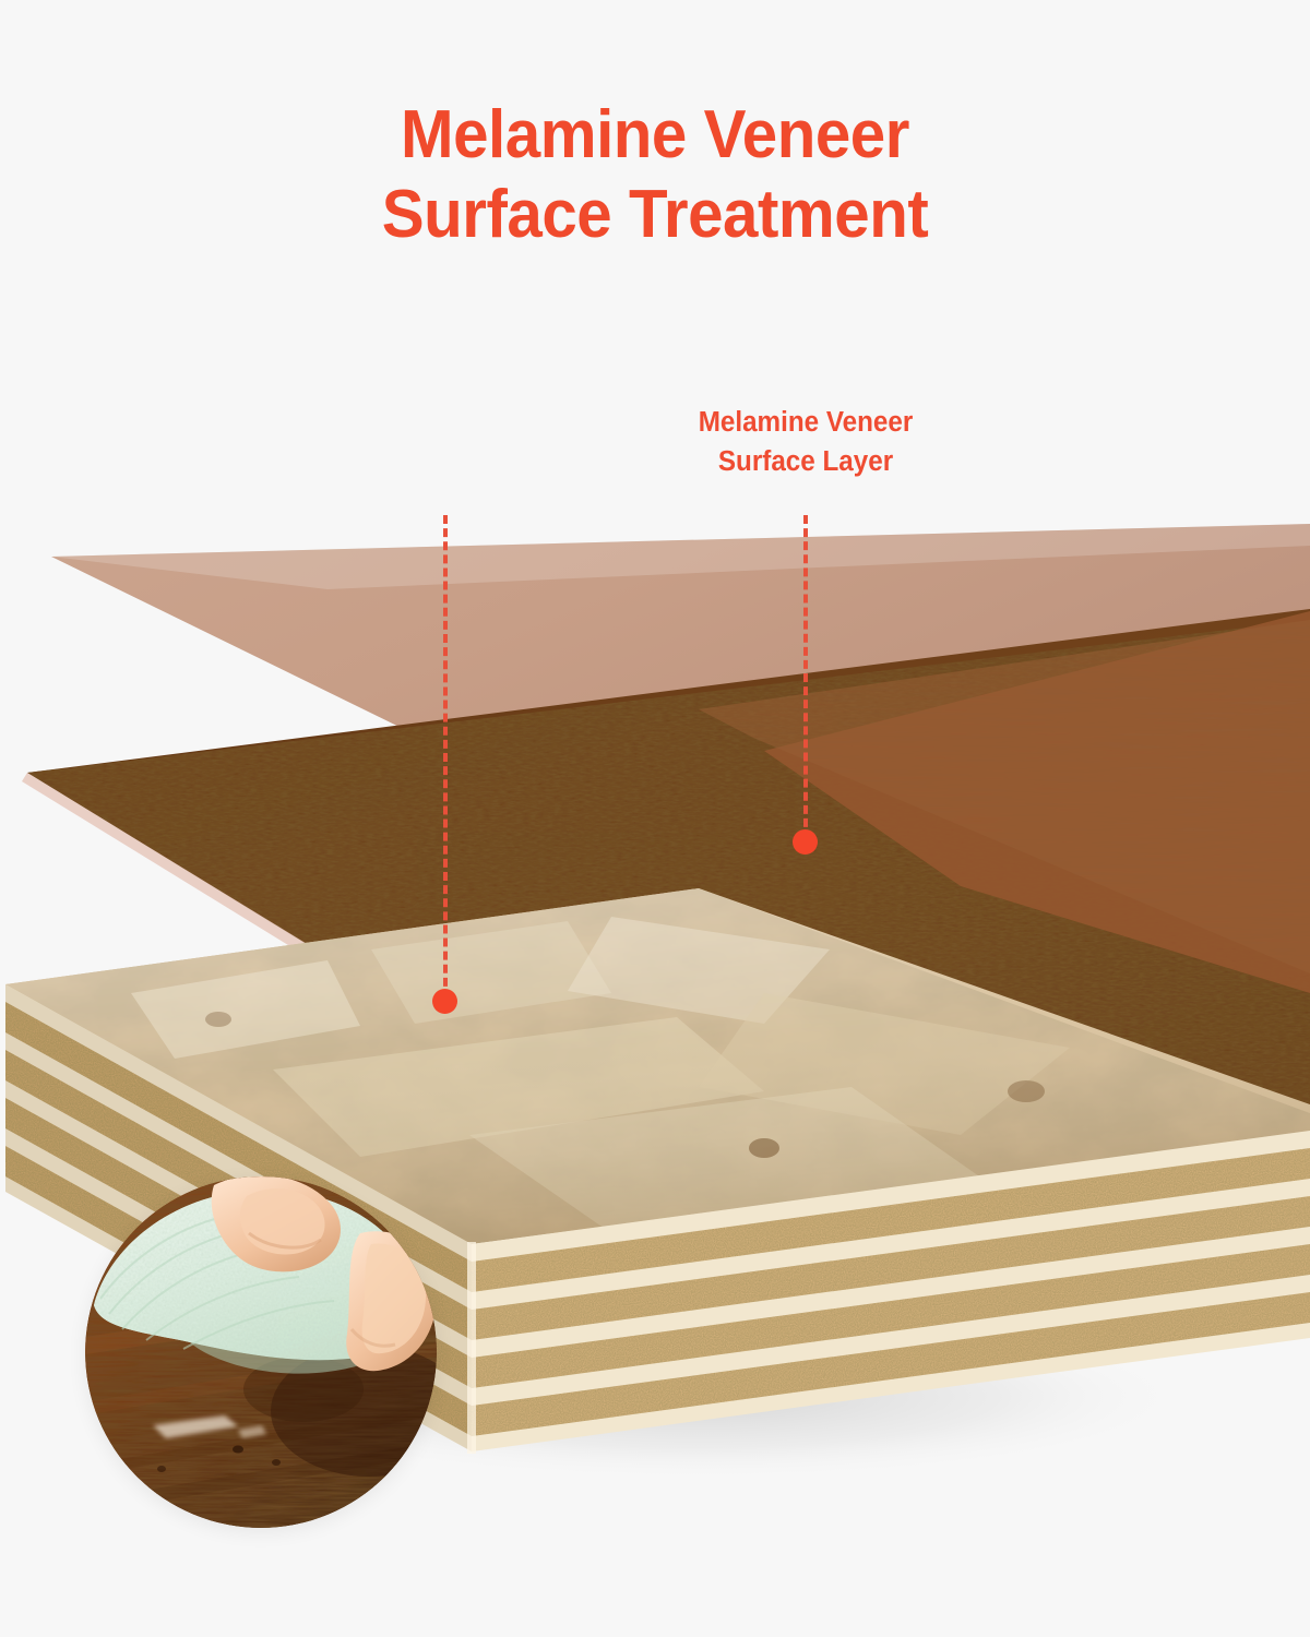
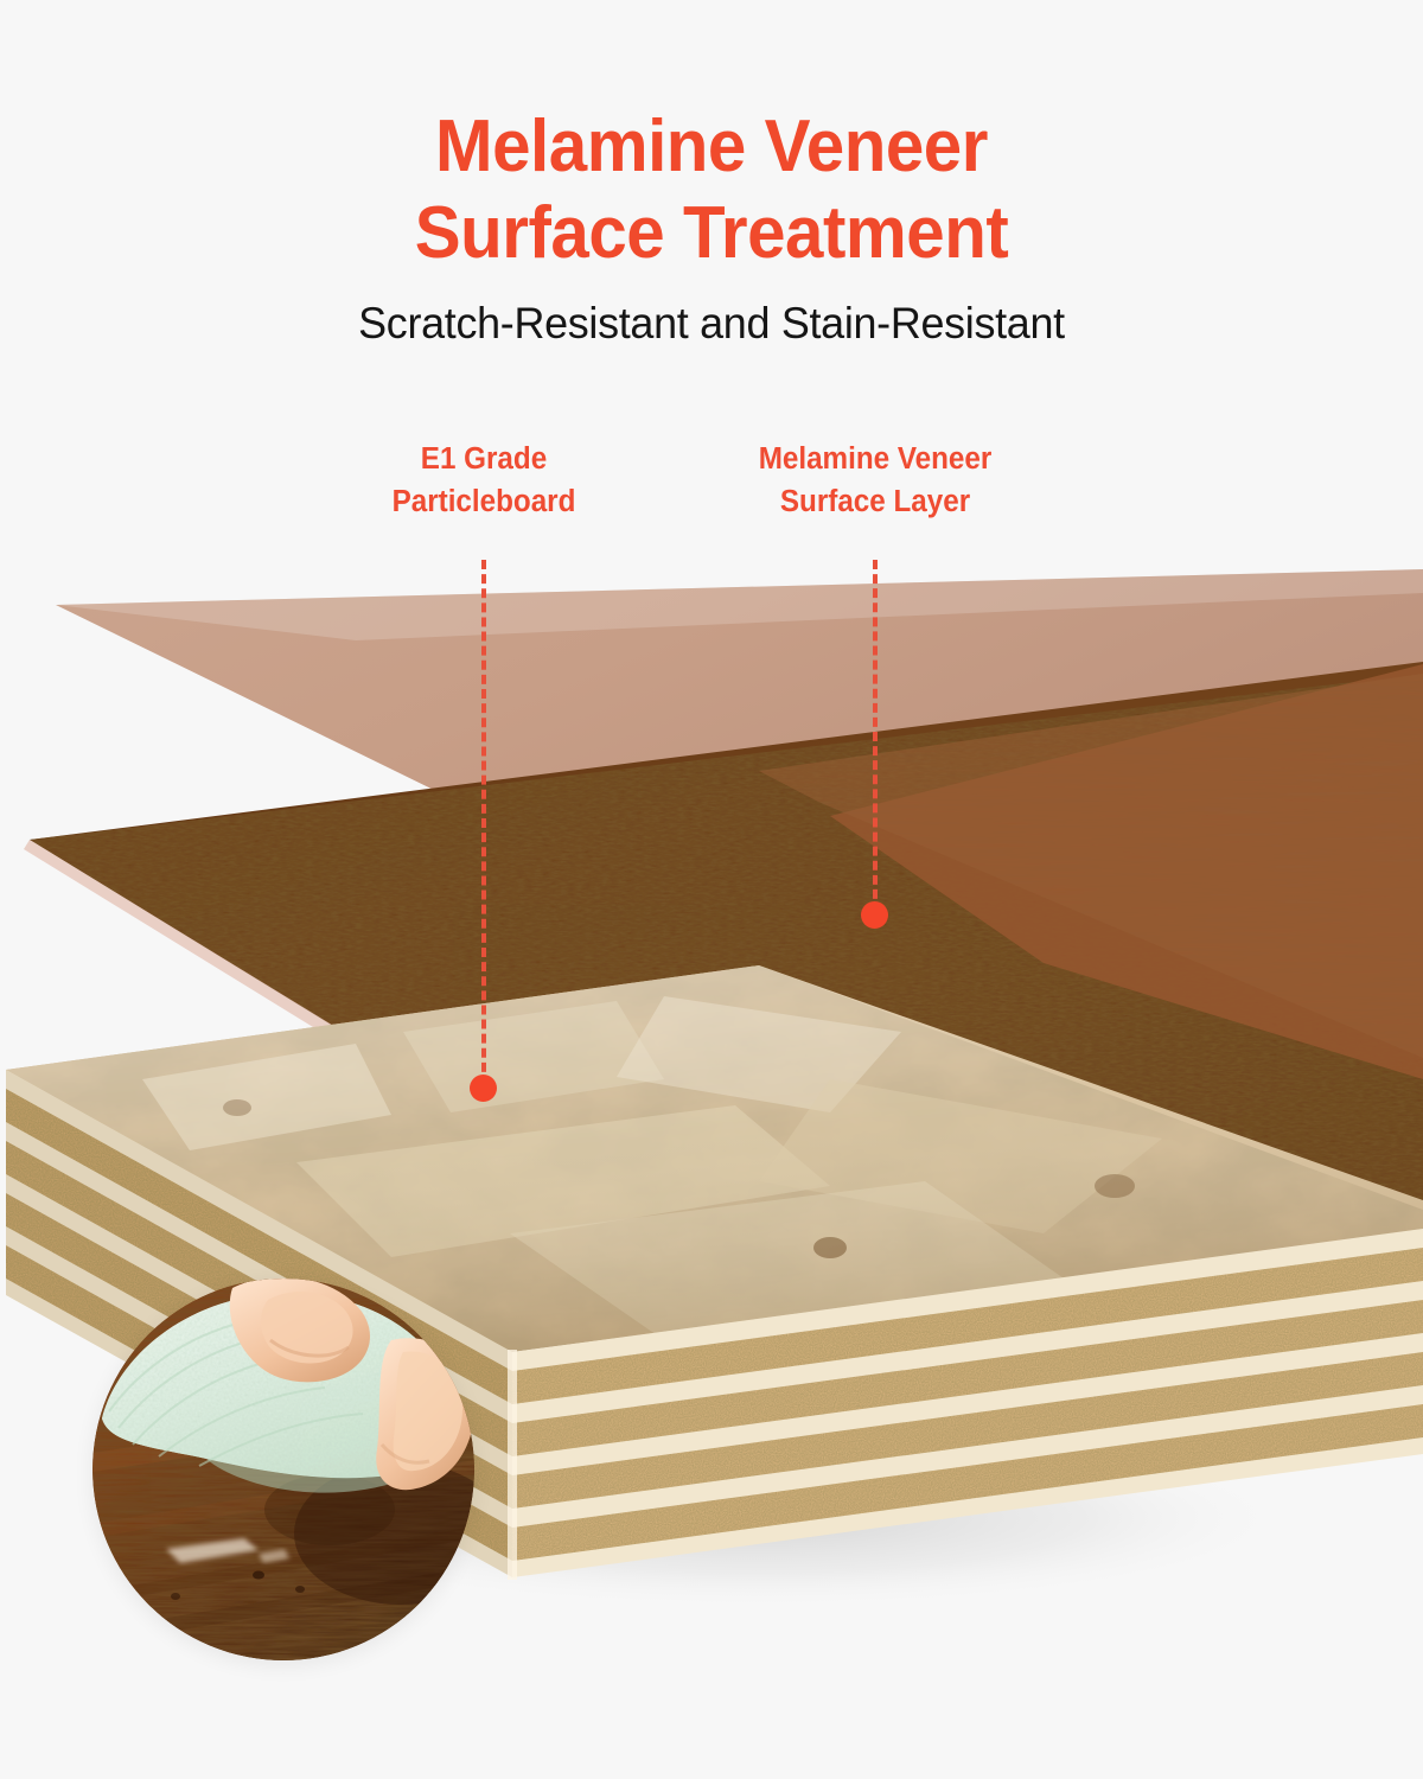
  Melamine Veneer
  Surface Treatment
+ Scratch-Resistant and Stain-Resistant
+ E1 Grade
+ Particleboard
  Melamine Veneer
  Surface Layer
